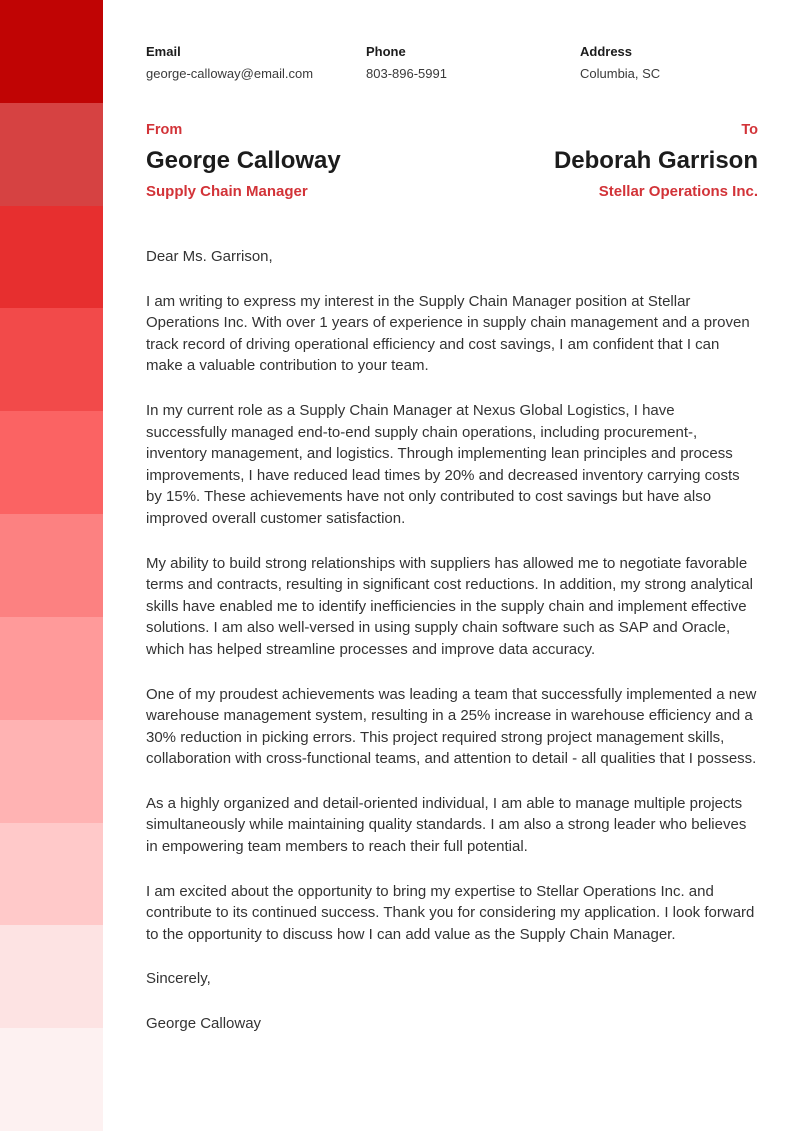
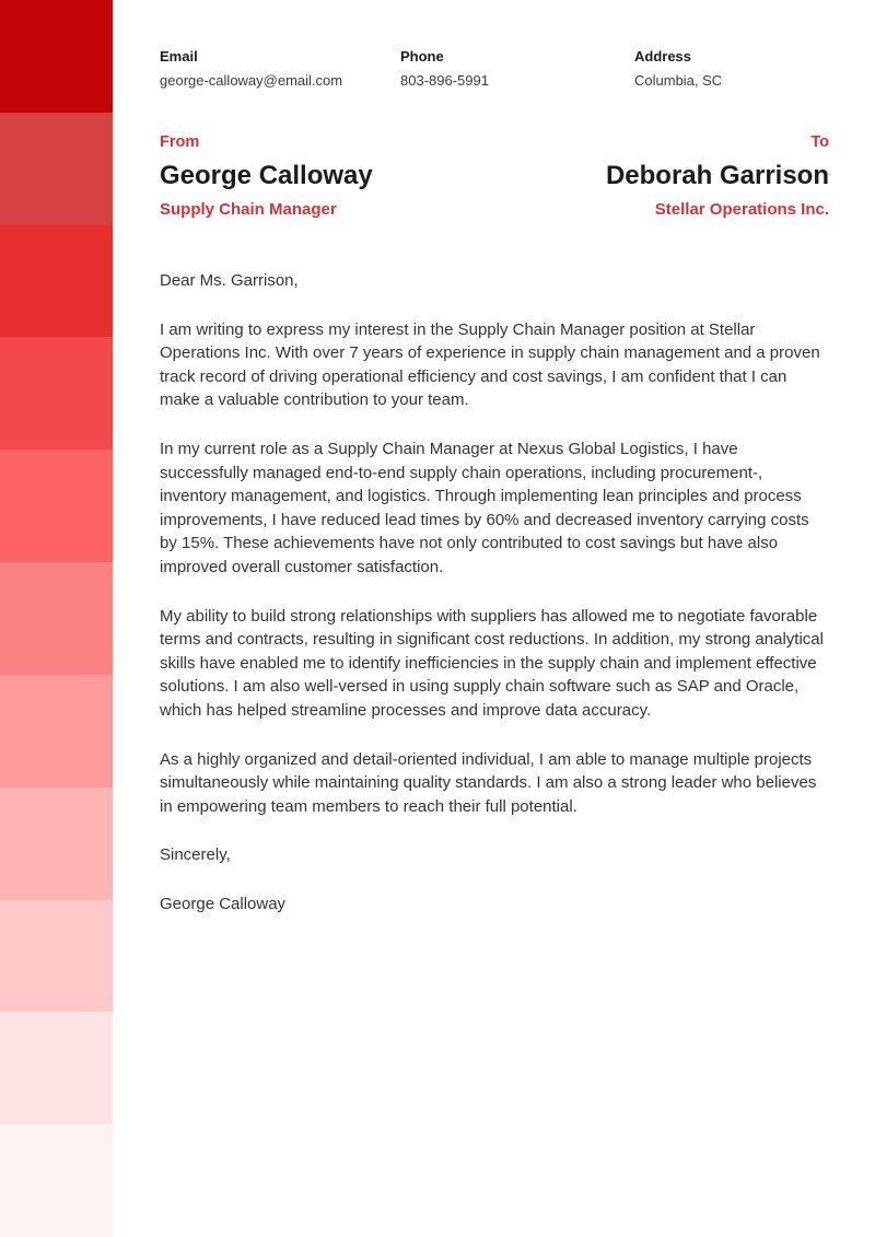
  Email
  george-calloway@email.com
  Phone
  803-896-5991
  Address
  Columbia, SC
  From
  George Calloway
  Supply Chain Manager
  To
  Deborah Garrison
  Stellar Operations Inc.
  Dear Ms. Garrison,
- I am writing to express my interest in the Supply Chain Manager position at Stellar Operations Inc. With over 1 years of experience in supply chain management and a proven track record of driving operational efficiency and cost savings, I am confident that I can make a valuable contribution to your team.
+ I am writing to express my interest in the Supply Chain Manager position at Stellar Operations Inc. With over 7 years of experience in supply chain management and a proven track record of driving operational efficiency and cost savings, I am confident that I can make a valuable contribution to your team.
- In my current role as a Supply Chain Manager at Nexus Global Logistics, I have successfully managed end-to-end supply chain operations, including procurement-, inventory management, and logistics. Through implementing lean principles and process improvements, I have reduced lead times by 20% and decreased inventory carrying costs by 15%. These achievements have not only contributed to cost savings but have also improved overall customer satisfaction.
+ In my current role as a Supply Chain Manager at Nexus Global Logistics, I have successfully managed end-to-end supply chain operations, including procurement-, inventory management, and logistics. Through implementing lean principles and process improvements, I have reduced lead times by 60% and decreased inventory carrying costs by 15%. These achievements have not only contributed to cost savings but have also improved overall customer satisfaction.
  My ability to build strong relationships with suppliers has allowed me to negotiate favorable terms and contracts, resulting in significant cost reductions. In addition, my strong analytical skills have enabled me to identify inefficiencies in the supply chain and implement effective solutions. I am also well-versed in using supply chain software such as SAP and Oracle, which has helped streamline processes and improve data accuracy.
- One of my proudest achievements was leading a team that successfully implemented a new warehouse management system, resulting in a 25% increase in warehouse efficiency and a 30% reduction in picking errors. This project required strong project management skills, collaboration with cross-functional teams, and attention to detail - all qualities that I possess.
  As a highly organized and detail-oriented individual, I am able to manage multiple projects simultaneously while maintaining quality standards. I am also a strong leader who believes in empowering team members to reach their full potential.
- I am excited about the opportunity to bring my expertise to Stellar Operations Inc. and contribute to its continued success. Thank you for considering my application. I look forward to the opportunity to discuss how I can add value as the Supply Chain Manager.
  Sincerely,
  George Calloway
